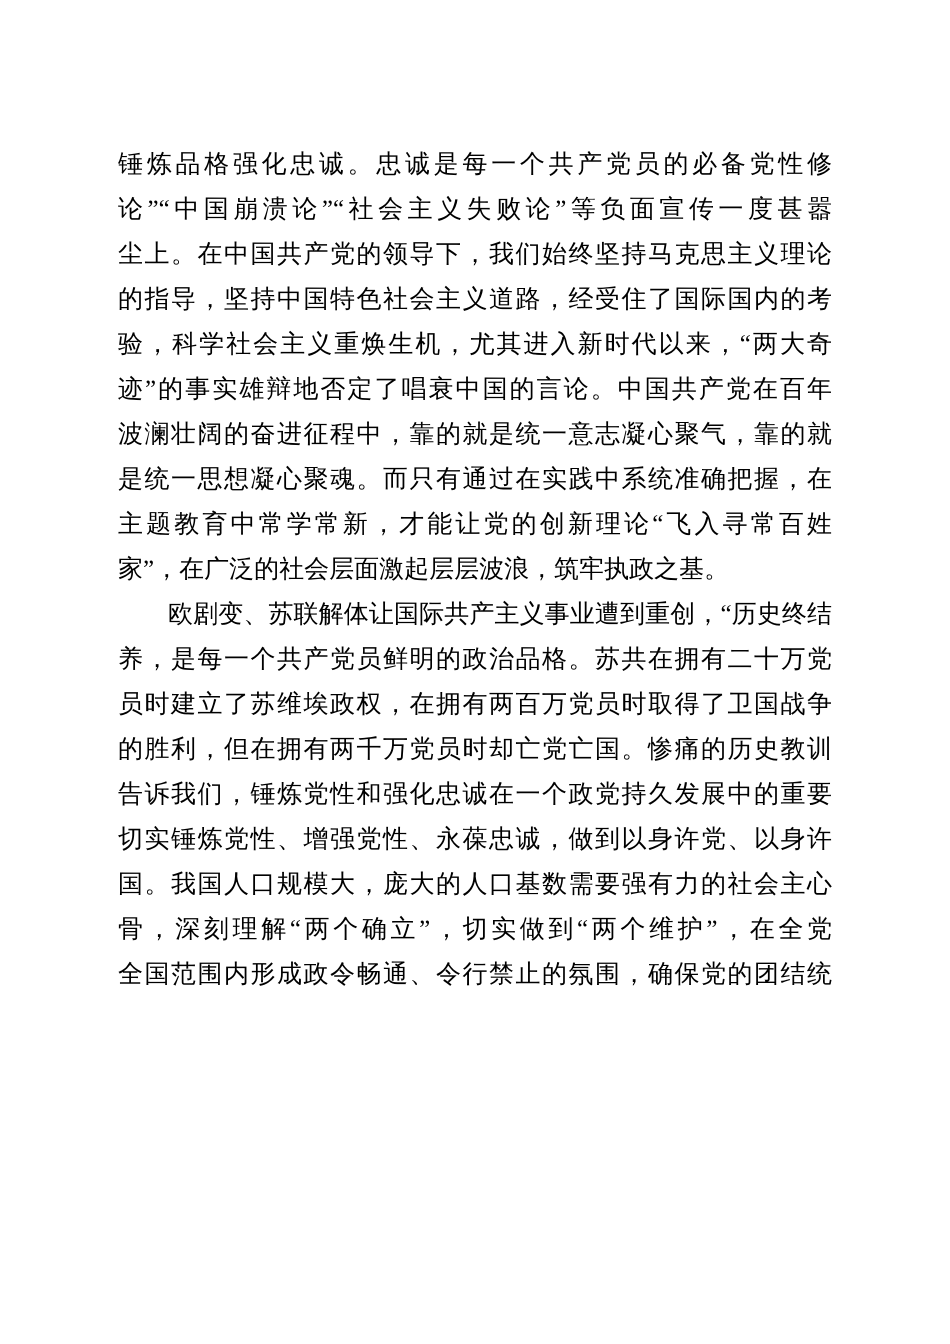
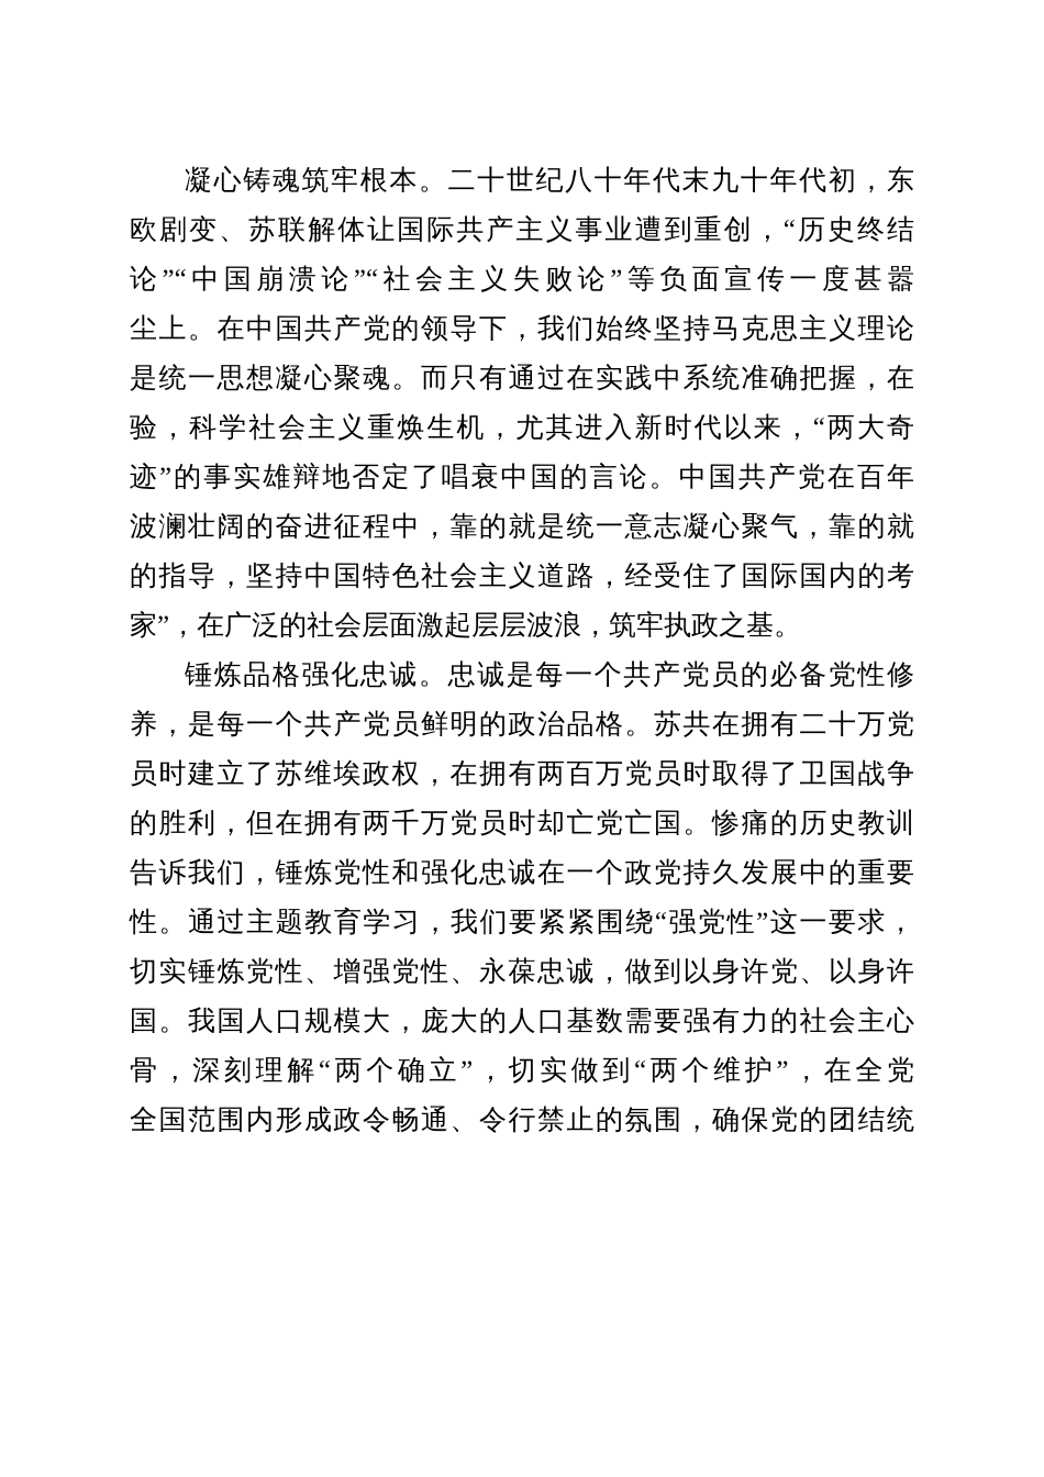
+ 凝心铸魂筑牢根本。二十世纪八十年代末九十年代初，东
- 锤炼品格强化忠诚。忠诚是每一个共产党员的必备党性修
+ 欧剧变、苏联解体让国际共产主义事业遭到重创，“历史终结
  论”“中国崩溃论”“社会主义失败论”等负面宣传一度甚嚣
  尘上。在中国共产党的领导下，我们始终坚持马克思主义理论
- 的指导，坚持中国特色社会主义道路，经受住了国际国内的考
+ 是统一思想凝心聚魂。而只有通过在实践中系统准确把握，在
  验，科学社会主义重焕生机，尤其进入新时代以来，“两大奇
  迹”的事实雄辩地否定了唱衰中国的言论。中国共产党在百年
  波澜壮阔的奋进征程中，靠的就是统一意志凝心聚气，靠的就
- 是统一思想凝心聚魂。而只有通过在实践中系统准确把握，在
+ 的指导，坚持中国特色社会主义道路，经受住了国际国内的考
- 主题教育中常学常新，才能让党的创新理论“飞入寻常百姓
  家”，在广泛的社会层面激起层层波浪，筑牢执政之基。
- 欧剧变、苏联解体让国际共产主义事业遭到重创，“历史终结
+ 锤炼品格强化忠诚。忠诚是每一个共产党员的必备党性修
  养，是每一个共产党员鲜明的政治品格。苏共在拥有二十万党
  员时建立了苏维埃政权，在拥有两百万党员时取得了卫国战争
  的胜利，但在拥有两千万党员时却亡党亡国。惨痛的历史教训
  告诉我们，锤炼党性和强化忠诚在一个政党持久发展中的重要
+ 性。通过主题教育学习，我们要紧紧围绕“强党性”这一要求，
  切实锤炼党性、增强党性、永葆忠诚，做到以身许党、以身许
  国。我国人口规模大，庞大的人口基数需要强有力的社会主心
  骨，深刻理解“两个确立”，切实做到“两个维护”，在全党
  全国范围内形成政令畅通、令行禁止的氛围，确保党的团结统
